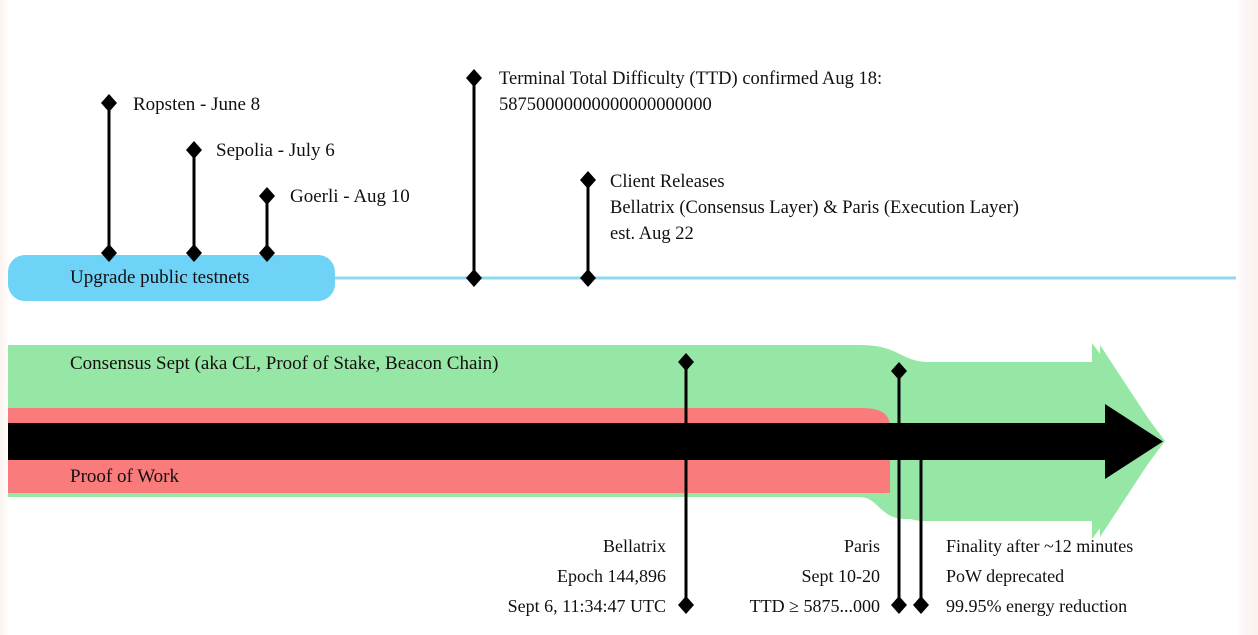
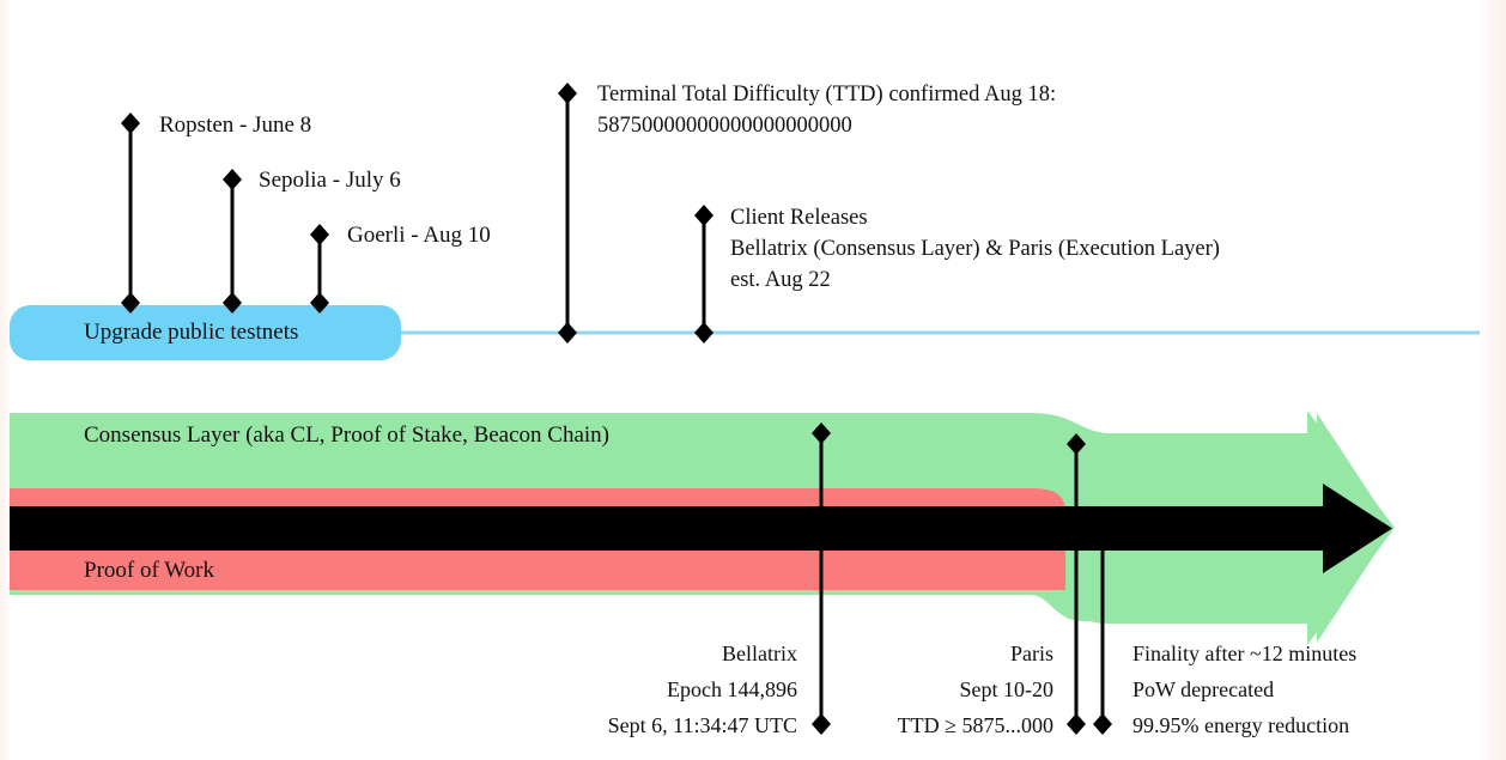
  Ropsten - June 8
  Sepolia - July 6
  Goerli - Aug 10
  Terminal Total Difficulty (TTD) confirmed Aug 18:
  58750000000000000000000
  Client Releases
  Bellatrix (Consensus Layer) & Paris (Execution Layer)
  est. Aug 22
  Upgrade public testnets
- Consensus Sept (aka CL, Proof of Stake, Beacon Chain)
+ Consensus Layer (aka CL, Proof of Stake, Beacon Chain)
  Proof of Work
  Bellatrix
  Epoch 144,896
  Sept 6, 11:34:47 UTC
  Paris
  Sept 10-20
  TTD ≥ 5875...000
  Finality after ~12 minutes
  PoW deprecated
  99.95% energy reduction
